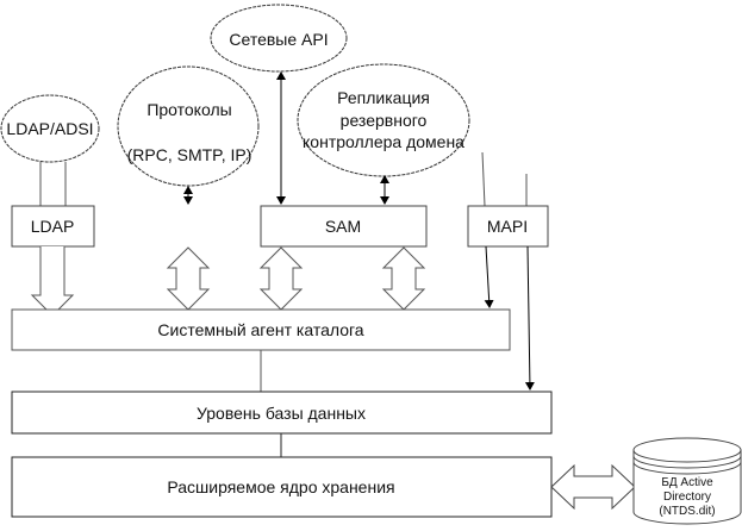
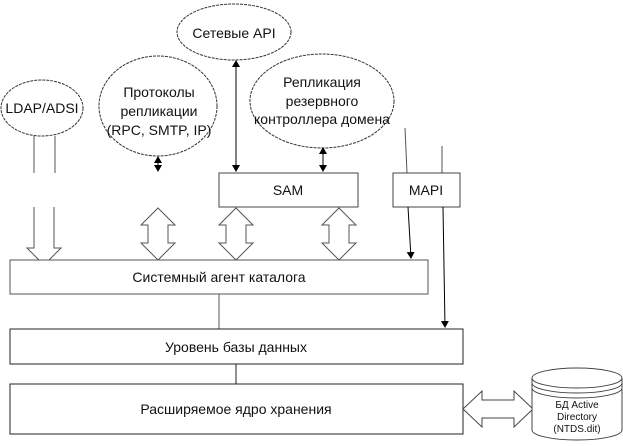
  Сетевые API
  LDAP/ADSI
  Протоколы
+ репликации
  (RPC, SMTP, IP)
  Репликация
  резервного
  контроллера домена
- LDAP
  SAM
  MAPI
  Системный агент каталога
  Уровень базы данных
  Расширяемое ядро хранения
  БД Active
  Directory
  (NTDS.dit)
